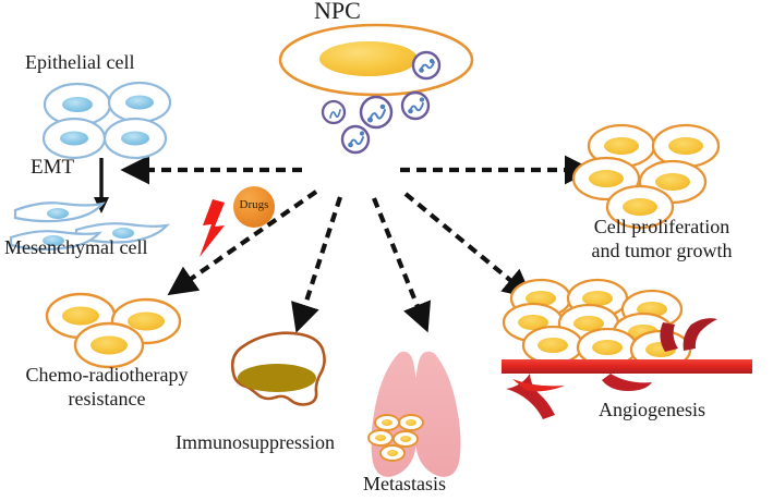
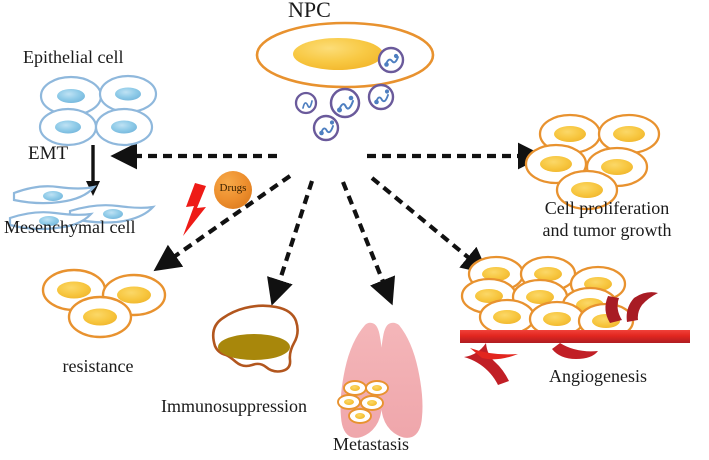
  NPC
  Epithelial cell
  EMT
  Mesenchymal cell
  Cell proliferation
  and tumor growth
- Chemo-radiotherapy
  resistance
  Immunosuppression
  Metastasis
  Angiogenesis
  Drugs
